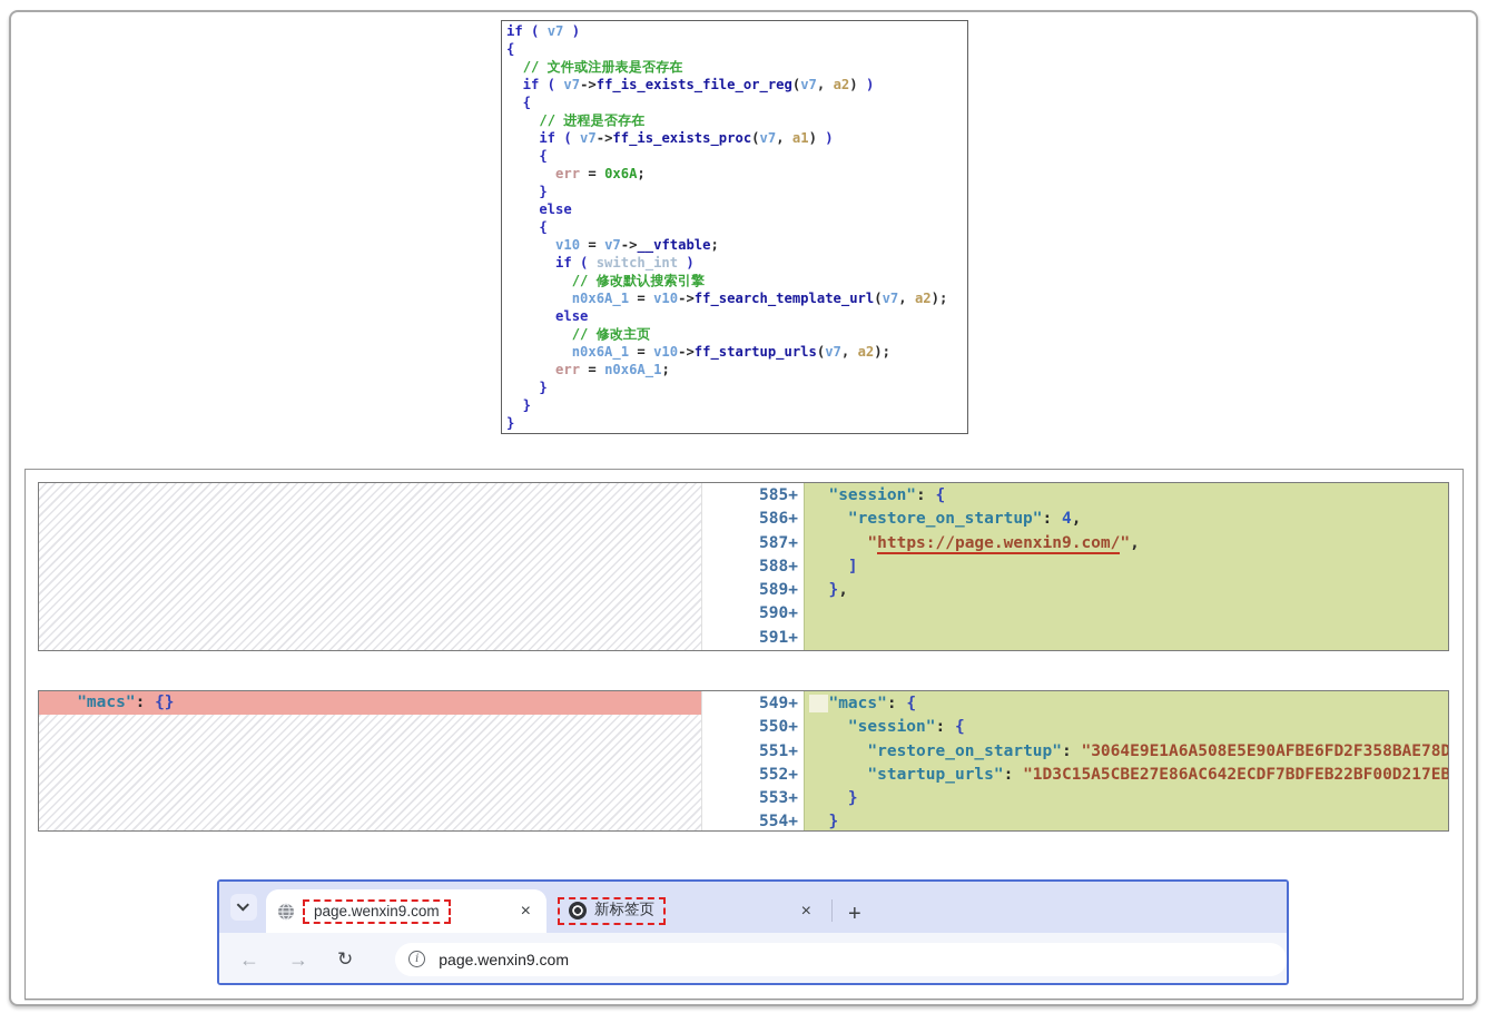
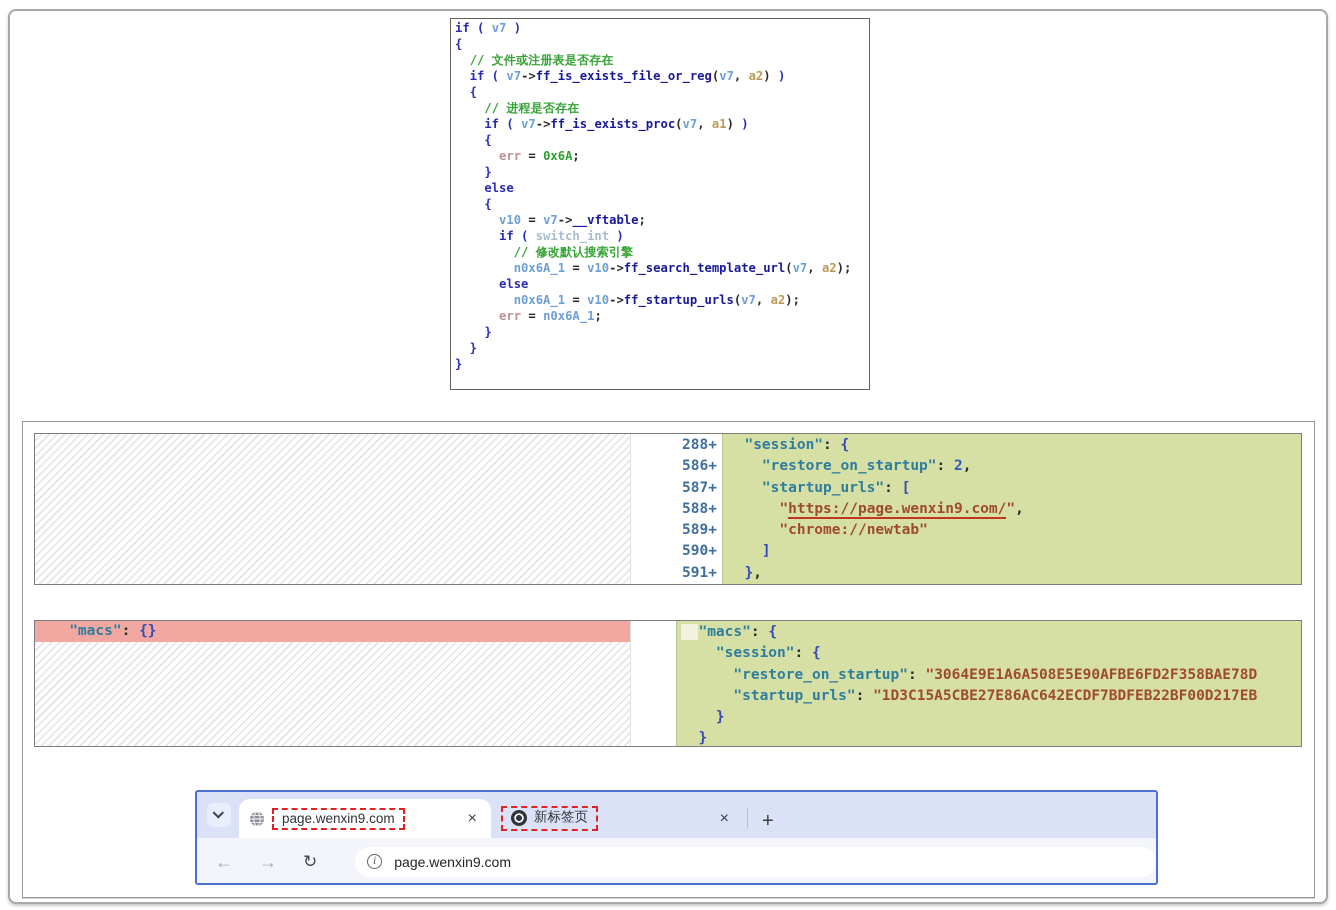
  if ( v7 )
  {
  // 文件或注册表是否存在
  if ( v7->ff_is_exists_file_or_reg(v7, a2) )
  {
  // 进程是否存在
  if ( v7->ff_is_exists_proc(v7, a1) )
  {
  err = 0x6A;
  }
  else
  {
  v10 = v7->__vftable;
  if ( switch_int )
  // 修改默认搜索引擎
  n0x6A_1 = v10->ff_search_template_url(v7, a2);
  else
- // 修改主页
  n0x6A_1 = v10->ff_startup_urls(v7, a2);
  err = n0x6A_1;
  }
  }
  }
- 585+
+ 288+
  586+
  587+
  588+
  589+
  590+
  591+
  "session": {
- "restore_on_startup": 4,
+ "restore_on_startup": 2,
+ "startup_urls": [
  "https://page.wenxin9.com/",
+ "chrome://newtab"
  ]
  },
  "macs": {}
- 549+
- 550+
- 551+
- 552+
- 553+
- 554+
  "macs": {
  "session": {
  "restore_on_startup": "3064E9E1A6A508E5E90AFBE6FD2F358BAE78D
  "startup_urls": "1D3C15A5CBE27E86AC642ECDF7BDFEB22BF00D217EB
  }
  }
  page.wenxin9.com
  ×
  新标签页
  ×
  +
  ←
  →
  ↻
  i
  page.wenxin9.com
